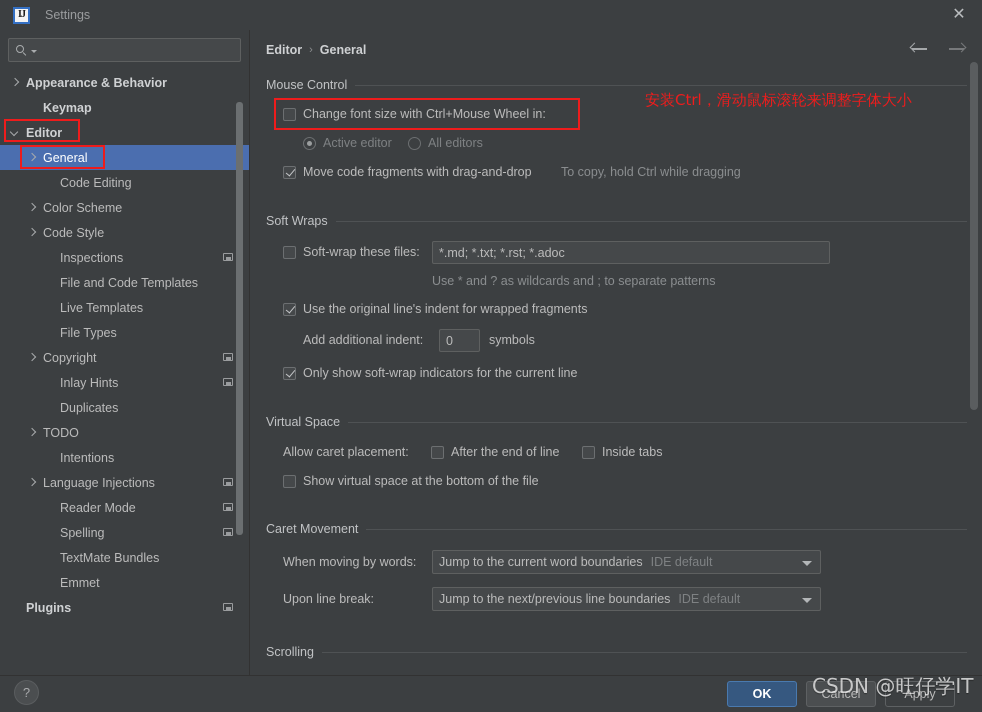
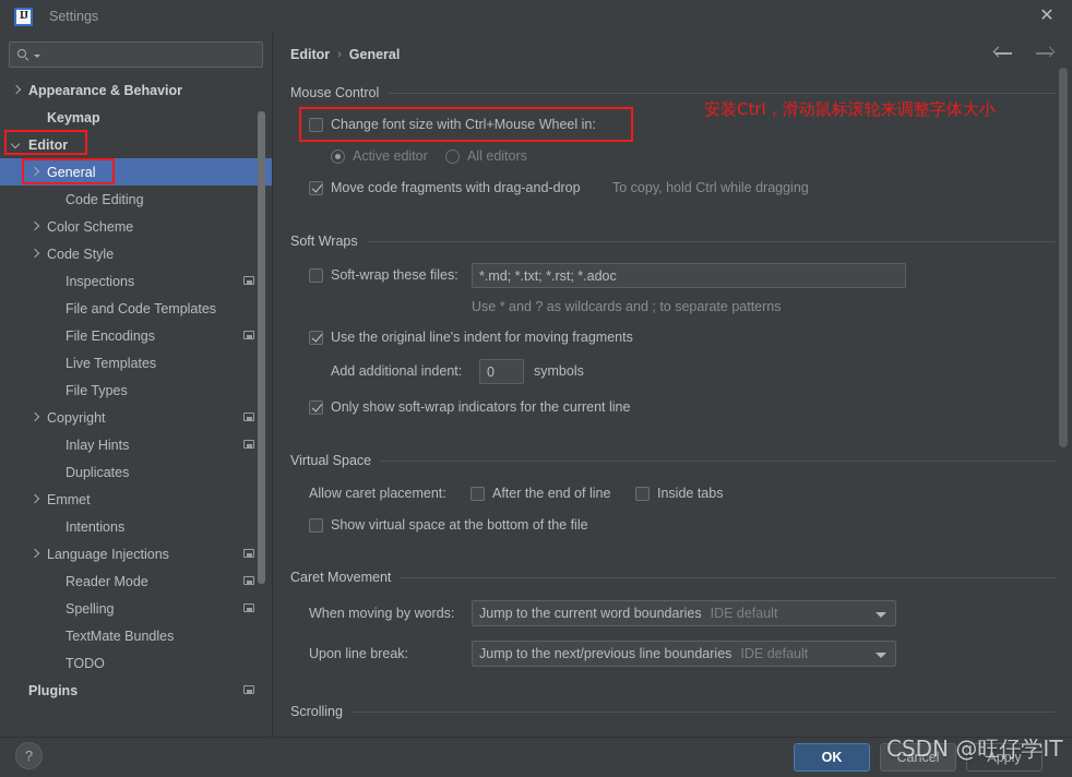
  IJ
  Settings
  ✕
  Appearance & Behavior
  Keymap
  Editor
  General
  Code Editing
  Color Scheme
  Code Style
  Inspections
  File and Code Templates
+ File Encodings
  Live Templates
  File Types
  Copyright
  Inlay Hints
  Duplicates
- TODO
+ Emmet
  Intentions
  Language Injections
  Reader Mode
  Spelling
  TextMate Bundles
- Emmet
+ TODO
  Plugins
  Editor
  ›
  General
  安装Ctrl，滑动鼠标滚轮来调整字体大小
  Mouse Control
  Change font size with Ctrl+Mouse Wheel in:
  Active editor
  All editors
  Move code fragments with drag-and-drop
  To copy, hold Ctrl while dragging
  Soft Wraps
  Soft-wrap these files:
  *.md; *.txt; *.rst; *.adoc
  Use * and ? as wildcards and ; to separate patterns
- Use the original line's indent for wrapped fragments
+ Use the original line's indent for moving fragments
  Add additional indent:
  0
  symbols
  Only show soft-wrap indicators for the current line
  Virtual Space
  Allow caret placement:
  After the end of line
  Inside tabs
  Show virtual space at the bottom of the file
  Caret Movement
  When moving by words:
  Jump to the current word boundaries
  IDE default
  Upon line break:
  Jump to the next/previous line boundaries
  IDE default
  Scrolling
  ?
  OK
  Cancel
  Apply
  CSDN @旺仔学IT
